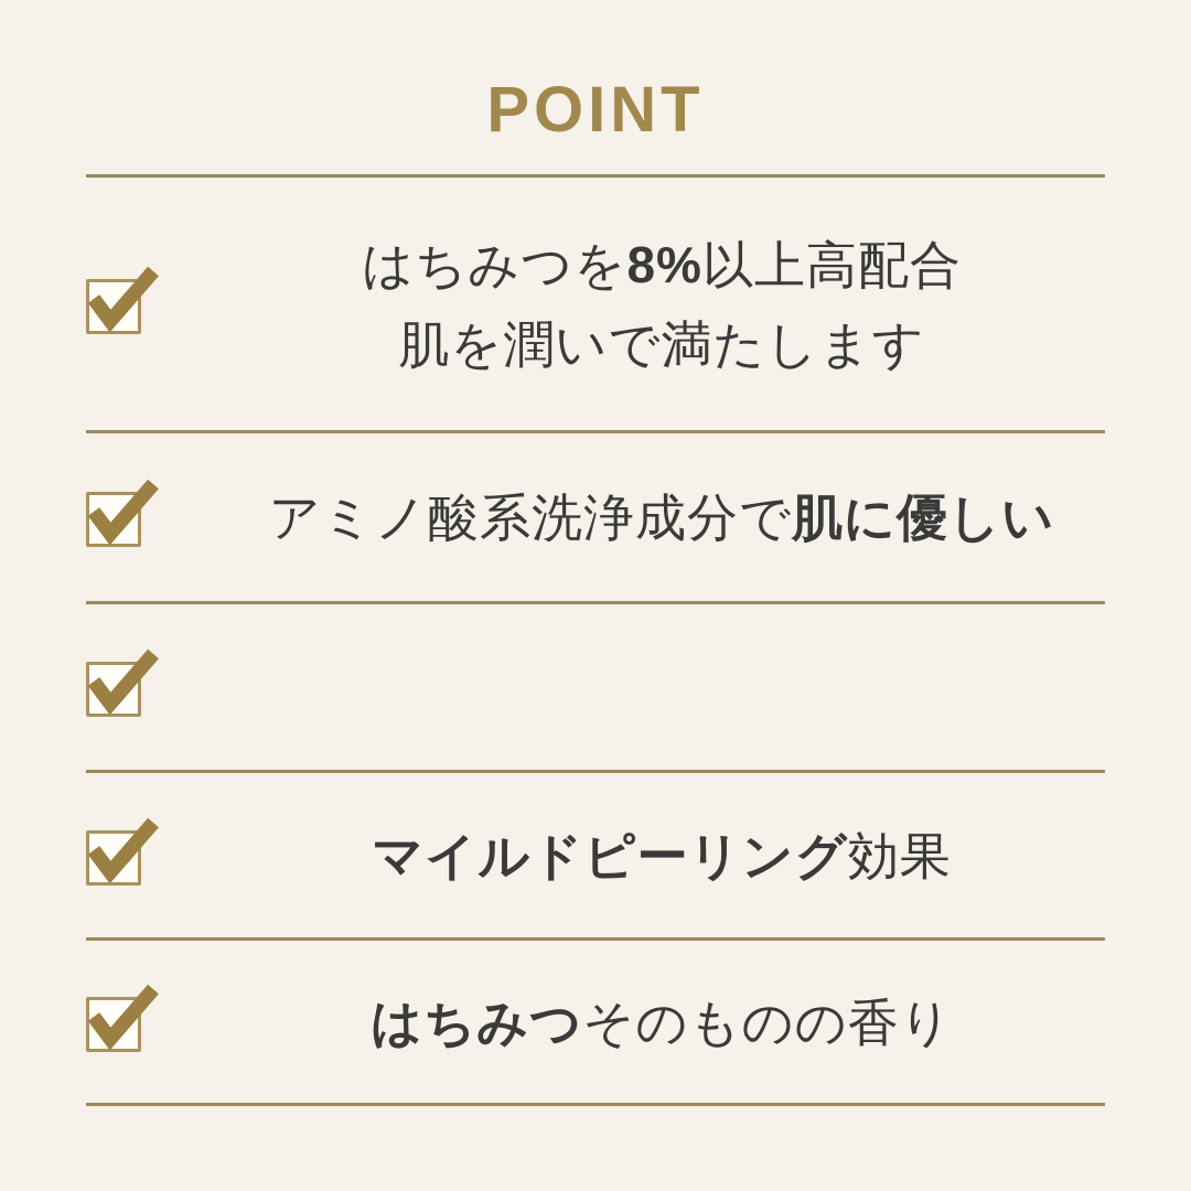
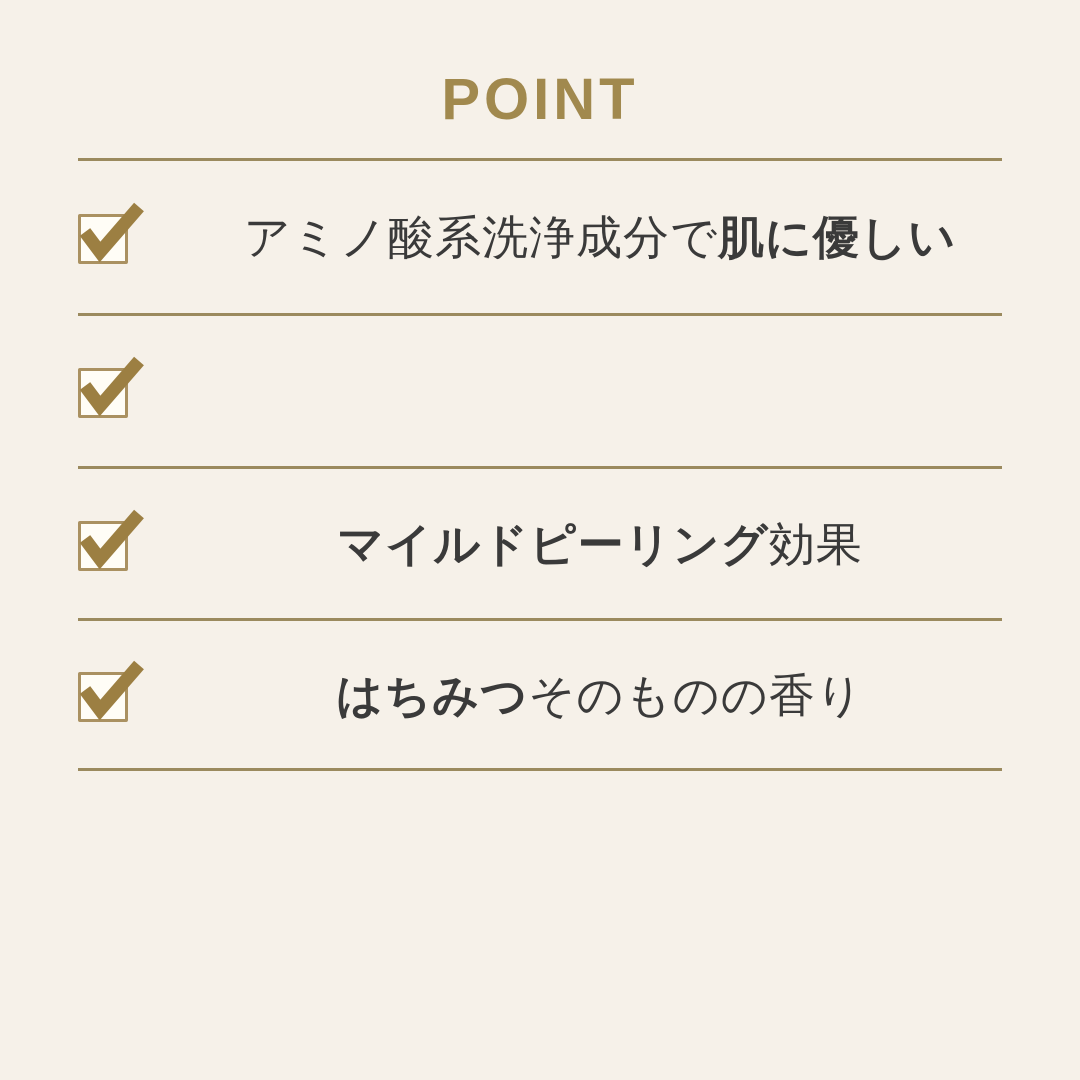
  POINT
- はちみつを8%以上高配合
- 肌を潤いで満たします
  アミノ酸系洗浄成分で肌に優しい
  マイルドピーリング効果
  はちみつそのものの香り
